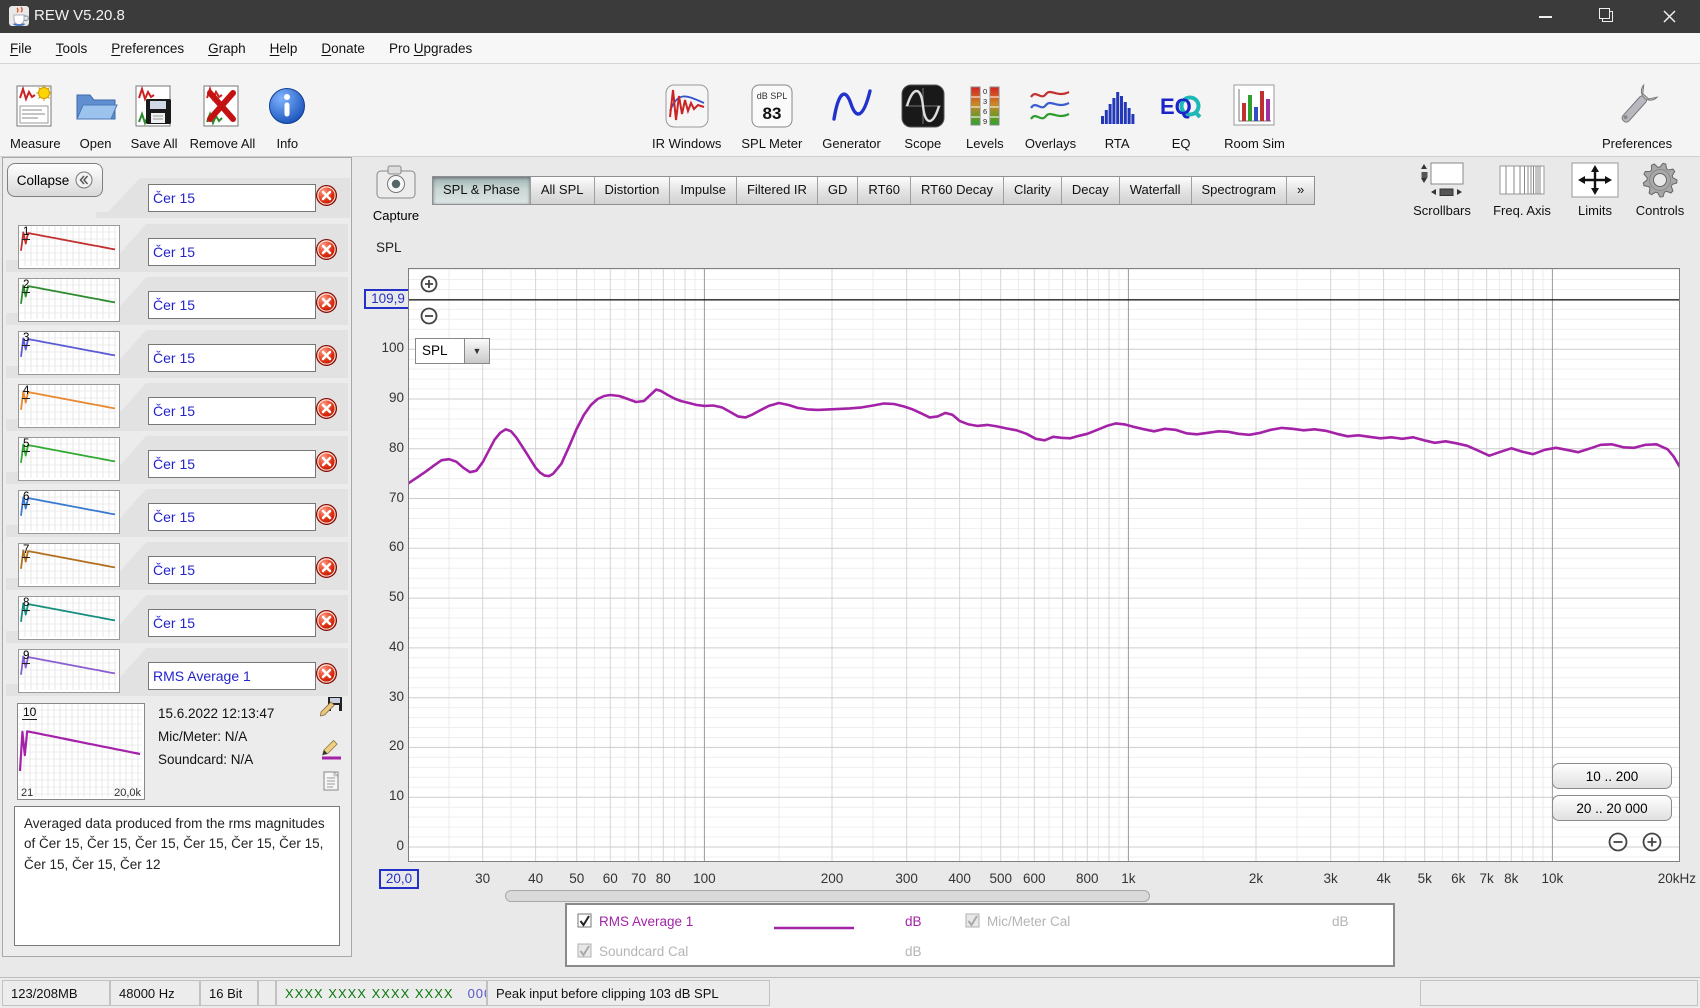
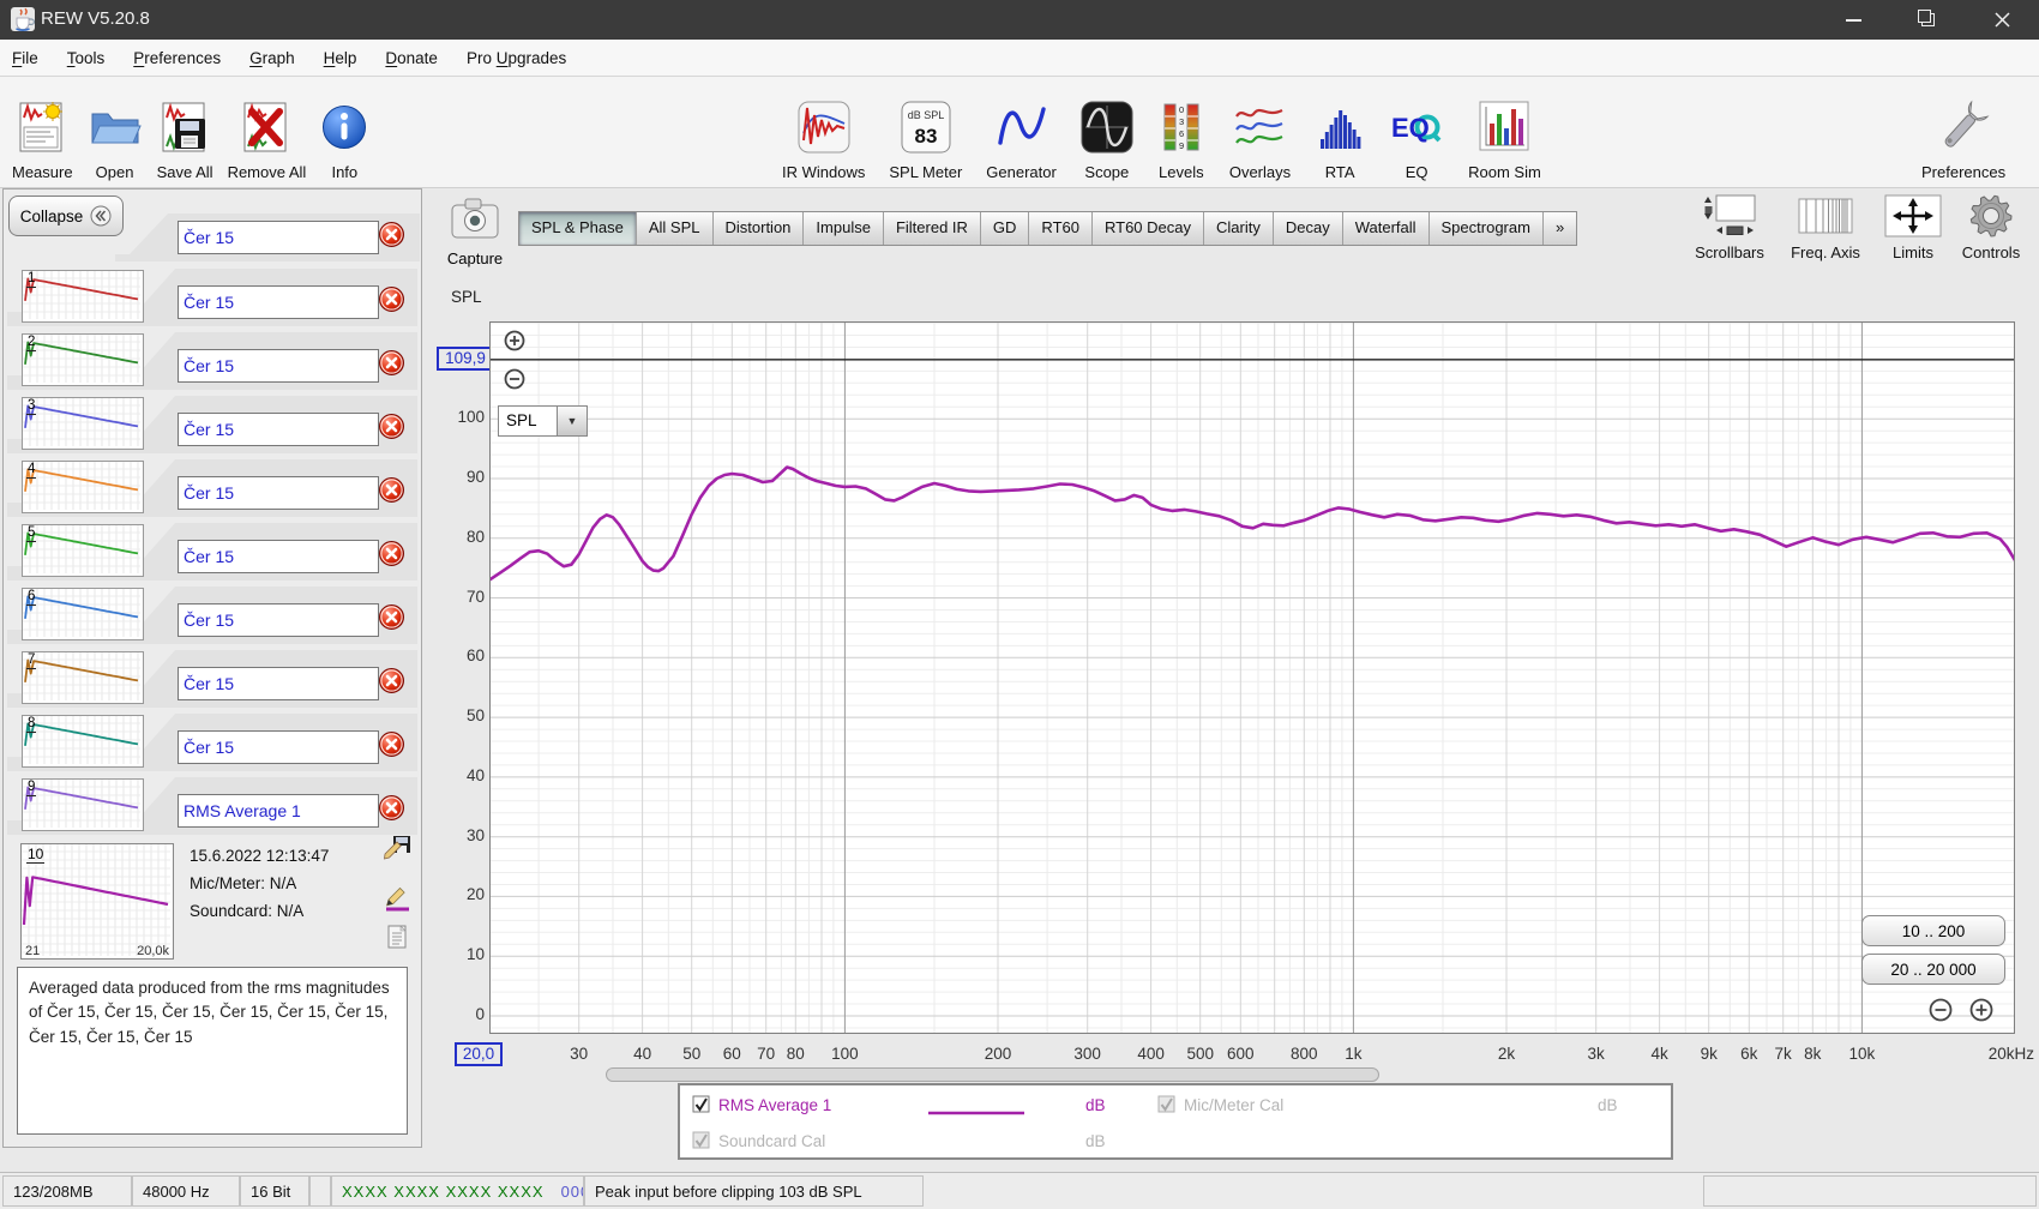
  REW V5.20.8
  File
  Tools
  Preferences
  Graph
  Help
  Donate
  Pro Upgrades
  Measure
  Open
  Save All
  Remove All
  Info
  IR Windows
  dB SPL
  83
  SPL Meter
  Generator
  Scope
  0
  3
  6
  9
  Levels
  Overlays
  RTA
  EQ
  EQ
  Room Sim
  Preferences
  Scrollbars
  Freq. Axis
  Limits
  Controls
  Capture
  SPL & Phase
  All SPL
  Distortion
  Impulse
  Filtered IR
  GD
  RT60
  RT60 Decay
  Clarity
  Decay
  Waterfall
  Spectrogram
  »
  Collapse
  Čer 15
  1
  Čer 15
  2
  Čer 15
  3
  Čer 15
  4
  Čer 15
  5
  Čer 15
  6
  Čer 15
  7
  Čer 15
  8
  Čer 15
  9
  RMS Average 1
  10
  21
  20,0k
  15.6.2022 12:13:47
  Mic/Meter: N/A
  Soundcard: N/A
- Averaged data produced from the rms magnitudes of Čer 15, Čer 15, Čer 15, Čer 15, Čer 15, Čer 15, Čer 15, Čer 15, Čer 12
+ Averaged data produced from the rms magnitudes of Čer 15, Čer 15, Čer 15, Čer 15, Čer 15, Čer 15, Čer 15, Čer 15, Čer 15
  SPL
  109,9
  100
  90
  80
  70
  60
  50
  40
  30
  20
  10
  0
  30
  40
  50
  60
  70
  80
  100
  200
  300
  400
  500
  600
  800
  1k
  2k
  3k
  4k
- 5k
+ 9k
  6k
  7k
  8k
  10k
  20kHz
  20,0
  SPL
  ▼
  10 .. 200
  20 .. 20 000
  RMS Average 1
  dB
  Mic/Meter Cal
  dB
  Soundcard Cal
  dB
  123/208MB
  48000 Hz
  16 Bit
  XXXX XXXX XXXX XXXX
  Peak input before clipping 103 dB SPL
